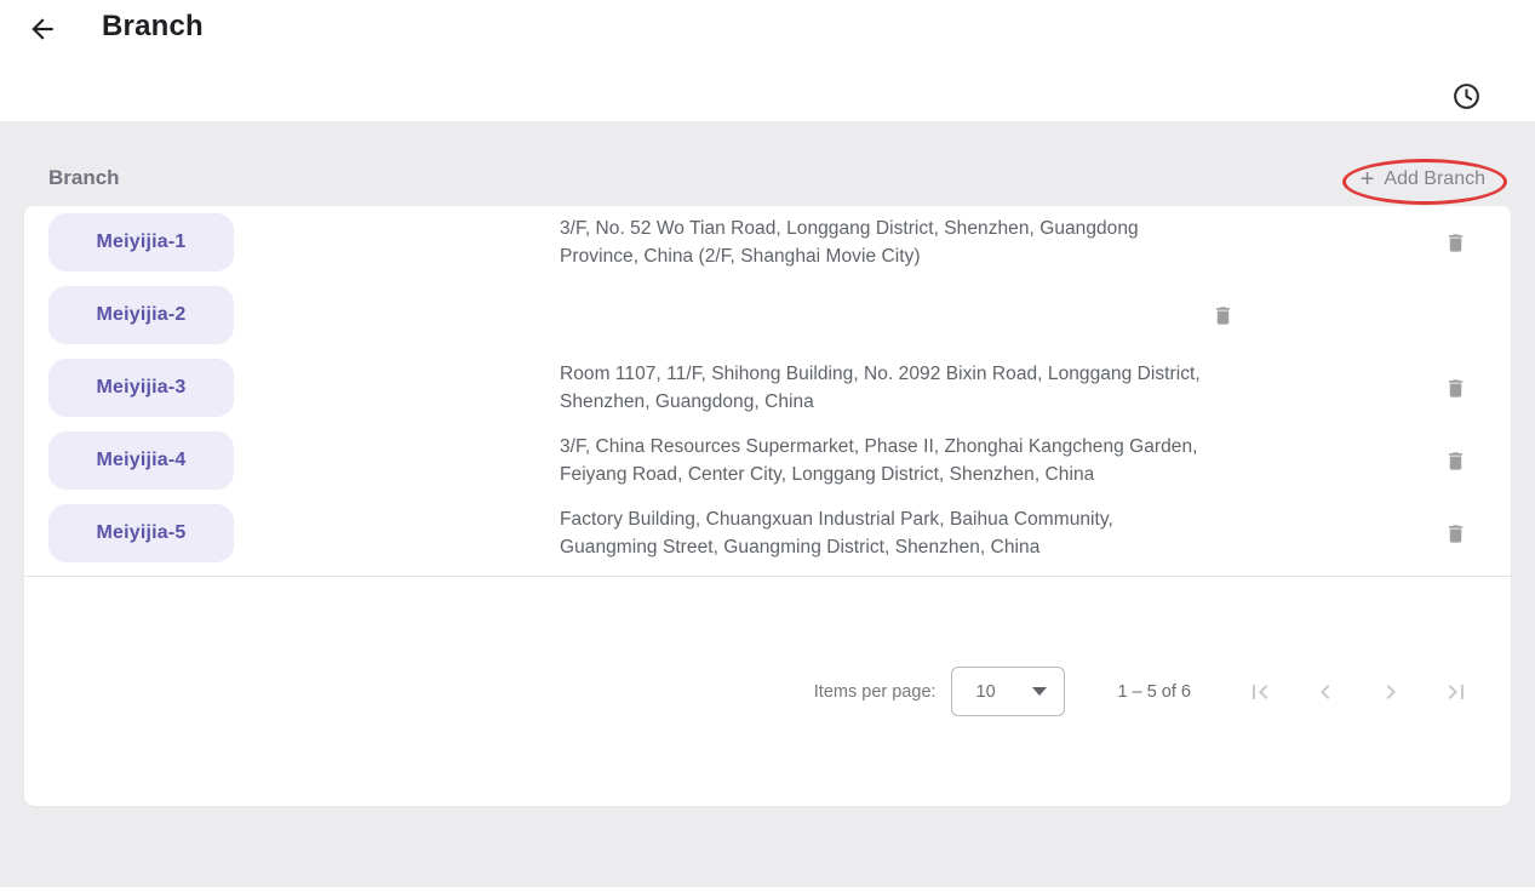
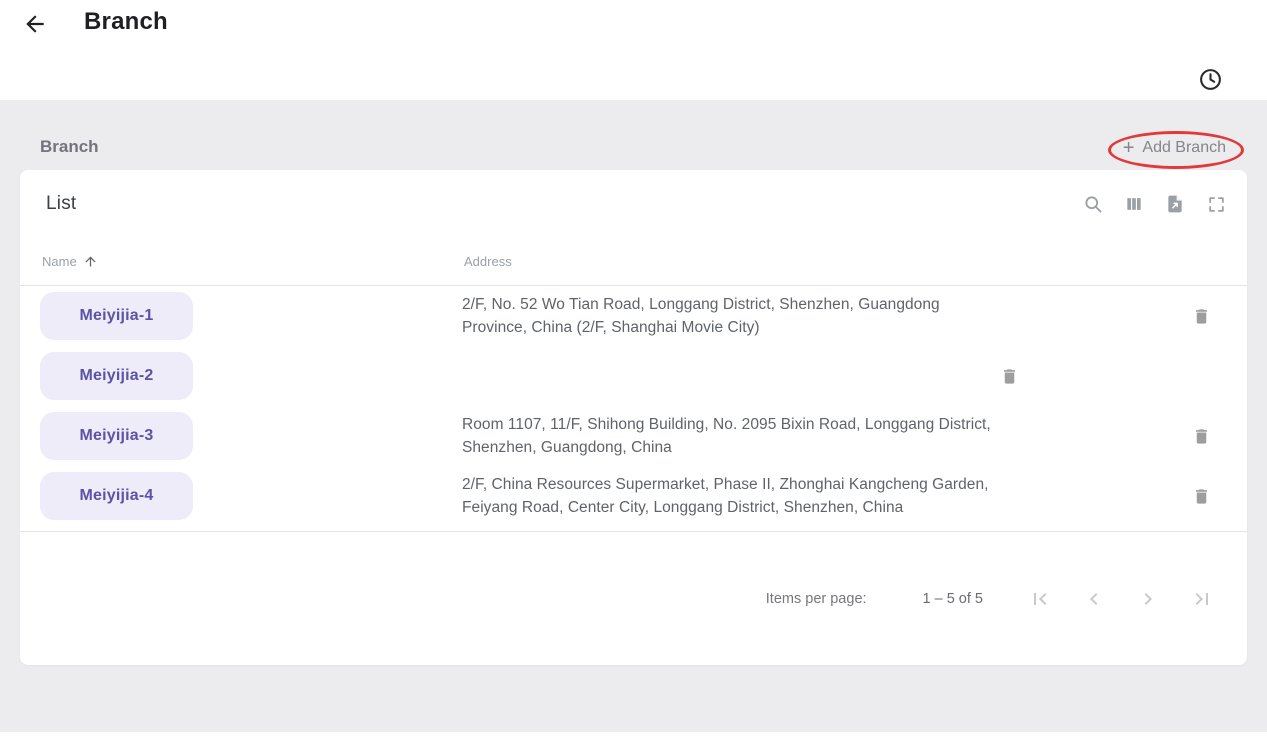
  Branch
  Branch
  +
  Add Branch
+ List
+ Name
+ Address
  Meiyijia-1
- 3/F, No. 52 Wo Tian Road, Longgang District, Shenzhen, Guangdong Province, China (2/F, Shanghai Movie City)
+ 2/F, No. 52 Wo Tian Road, Longgang District, Shenzhen, Guangdong Province, China (2/F, Shanghai Movie City)
  Meiyijia-2
  Meiyijia-3
- Room 1107, 11/F, Shihong Building, No. 2092 Bixin Road, Longgang District, Shenzhen, Guangdong, China
+ Room 1107, 11/F, Shihong Building, No. 2095 Bixin Road, Longgang District, Shenzhen, Guangdong, China
  Meiyijia-4
- 3/F, China Resources Supermarket, Phase II, Zhonghai Kangcheng Garden, Feiyang Road, Center City, Longgang District, Shenzhen, China
+ 2/F, China Resources Supermarket, Phase II, Zhonghai Kangcheng Garden, Feiyang Road, Center City, Longgang District, Shenzhen, China
- Meiyijia-5
- Factory Building, Chuangxuan Industrial Park, Baihua Community, Guangming Street, Guangming District, Shenzhen, China
  Items per page:
- 10
- 1 – 5 of 6
+ 1 – 5 of 5
